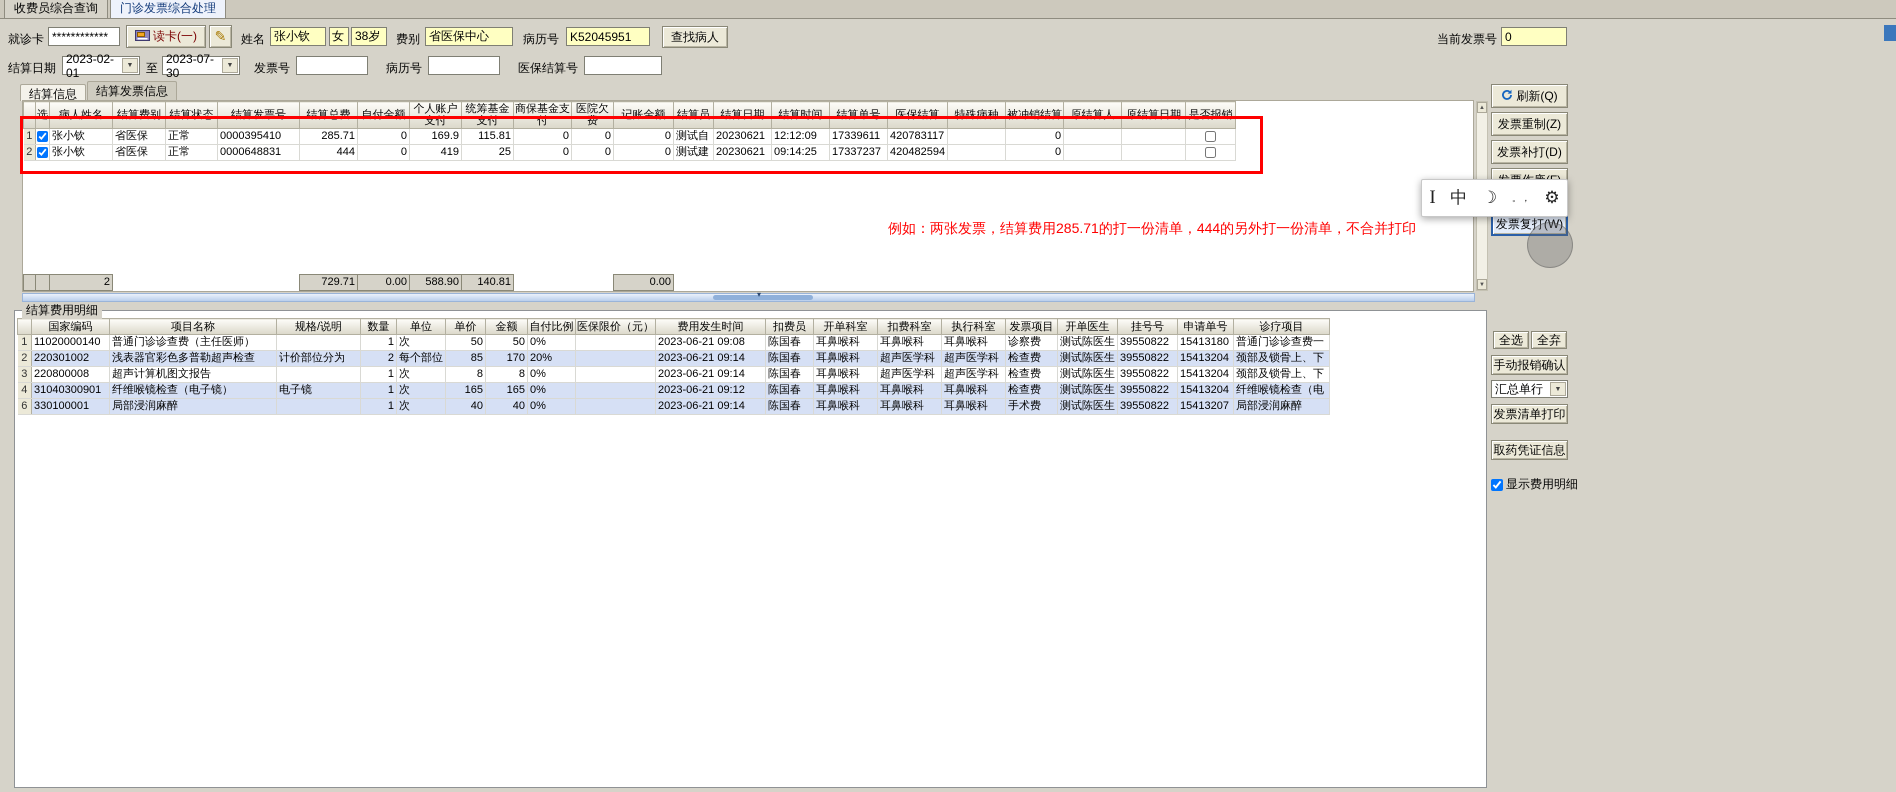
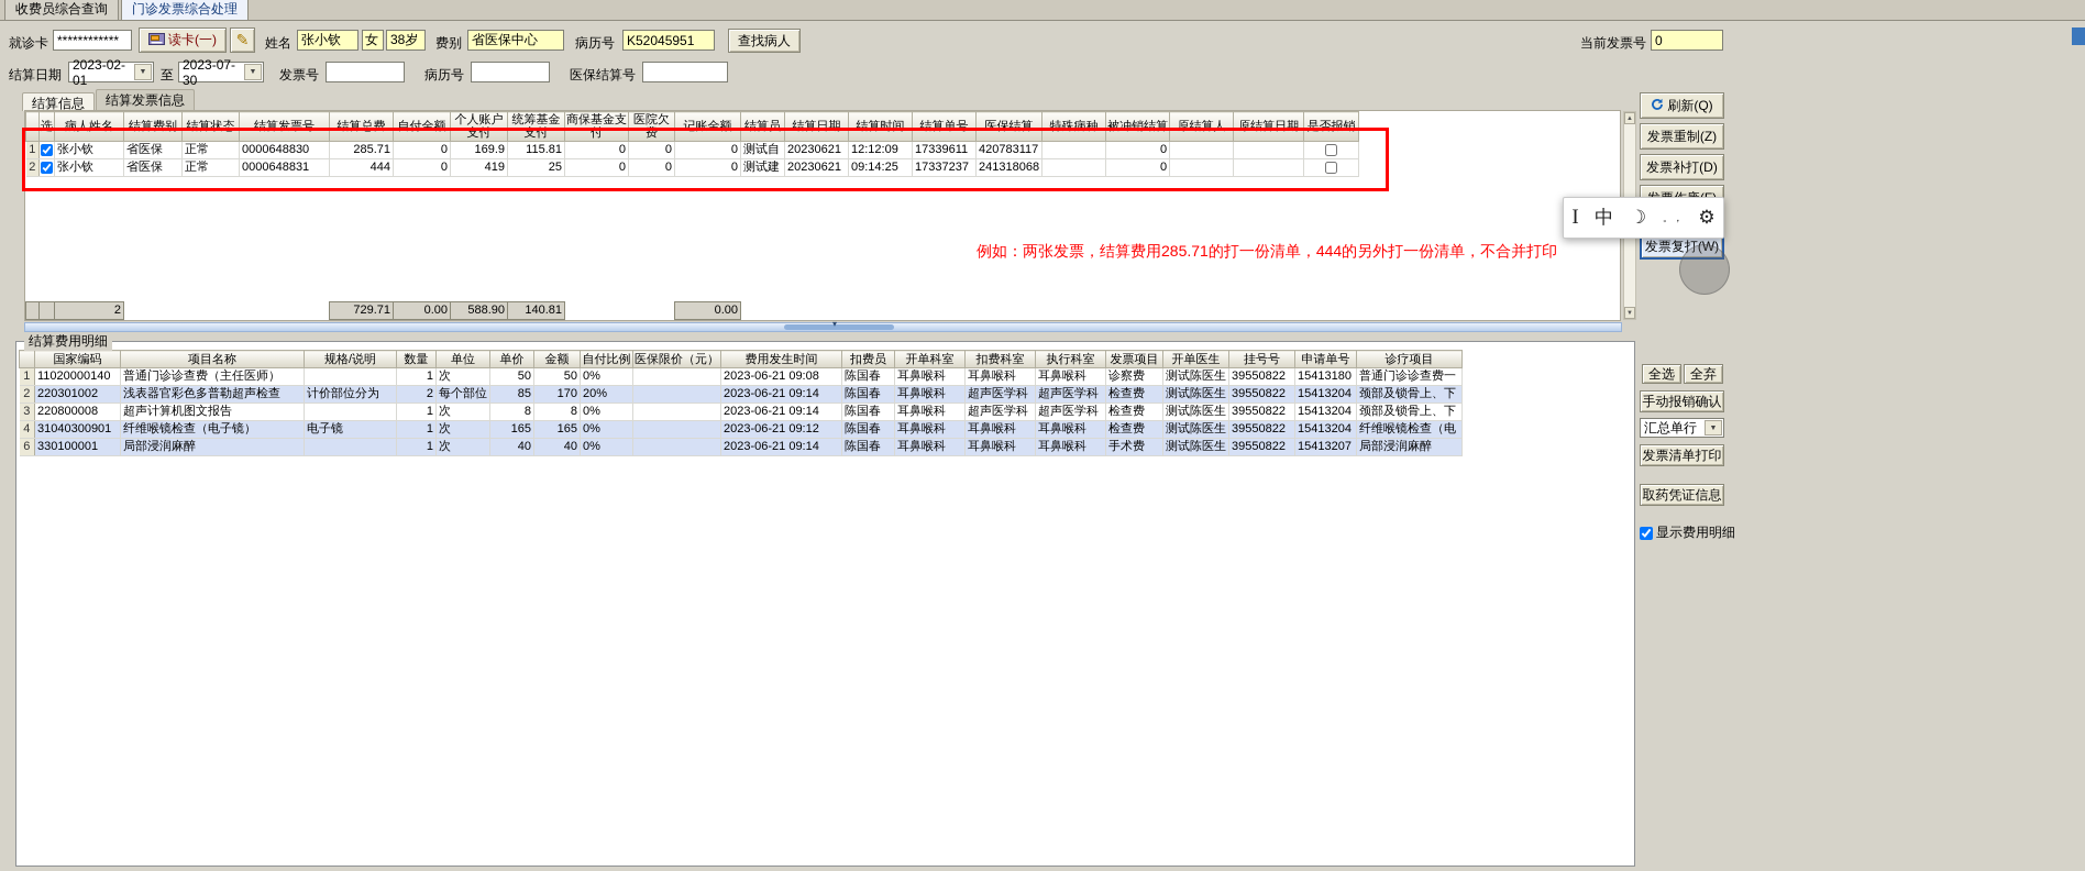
  收费员综合查询
  门诊发票综合处理
  就诊卡
  ************
  读卡(一)
  ✎
  姓名
  张小钦
  女
  38岁
  费别
  省医保中心
  病历号
  K52045951
  查找病人
  当前发票号
  0
  结算日期
  2023-02-01
  至
  2023-07-30
  发票号
  病历号
  医保结算号
  结算信息
  结算发票信息
  	选	病人姓名	结算费别	结算状态	结算发票号	结算总费	自付金额	个人账户支付	统筹基金支付	商保基金支付	医院欠费	记账金额	结算员	结算日期	结算时间	结算单号	医保结算	特殊病种	被冲销结算	原结算人	原结算日期	是否报销
- 1		张小钦	省医保	正常	0000395410	285.71	0	169.9	115.81	0	0	0	测试自	20230621	12:12:09	17339611	420783117		0
+ 1		张小钦	省医保	正常	0000648830	285.71	0	169.9	115.81	0	0	0	测试自	20230621	12:12:09	17339611	420783117		0
- 2		张小钦	省医保	正常	0000648831	444	0	419	25	0	0	0	测试建	20230621	09:14:25	17337237	420482594		0
+ 2		张小钦	省医保	正常	0000648831	444	0	419	25	0	0	0	测试建	20230621	09:14:25	17337237	241318068		0
  		2				729.71	0.00	588.90	140.81			0.00
  例如：两张发票，结算费用285.71的打一份清单，444的另外打一份清单，不合并打印
  结算费用明细
  	国家编码	项目名称	规格/说明	数量	单位	单价	金额	自付比例	医保限价（元）	费用发生时间	扣费员	开单科室	扣费科室	执行科室	发票项目	开单医生	挂号号	申请单号	诊疗项目
  1	11020000140	普通门诊诊查费（主任医师）		1	次	50	50	0%		2023-06-21 09:08	陈国春	耳鼻喉科	耳鼻喉科	耳鼻喉科	诊察费	测试陈医生	39550822	15413180	普通门诊诊查费一
  2	220301002	浅表器官彩色多普勒超声检查	计价部位分为	2	每个部位	85	170	20%		2023-06-21 09:14	陈国春	耳鼻喉科	超声医学科	超声医学科	检查费	测试陈医生	39550822	15413204	颈部及锁骨上、下
  3	220800008	超声计算机图文报告		1	次	8	8	0%		2023-06-21 09:14	陈国春	耳鼻喉科	超声医学科	超声医学科	检查费	测试陈医生	39550822	15413204	颈部及锁骨上、下
  4	31040300901	纤维喉镜检查（电子镜）	电子镜	1	次	165	165	0%		2023-06-21 09:12	陈国春	耳鼻喉科	耳鼻喉科	耳鼻喉科	检查费	测试陈医生	39550822	15413204	纤维喉镜检查（电
  6	330100001	局部浸润麻醉		1	次	40	40	0%		2023-06-21 09:14	陈国春	耳鼻喉科	耳鼻喉科	耳鼻喉科	手术费	测试陈医生	39550822	15413207	局部浸润麻醉
  刷新(Q)
  发票重制(Z)
  发票补打(D)
  发票复打(W)
  全选
  全弃
  手动报销确认
  汇总单行
  发票清单打印
  取药凭证信息
  显示费用明细
  I
  中
  ☽
  。，
  ⚙
